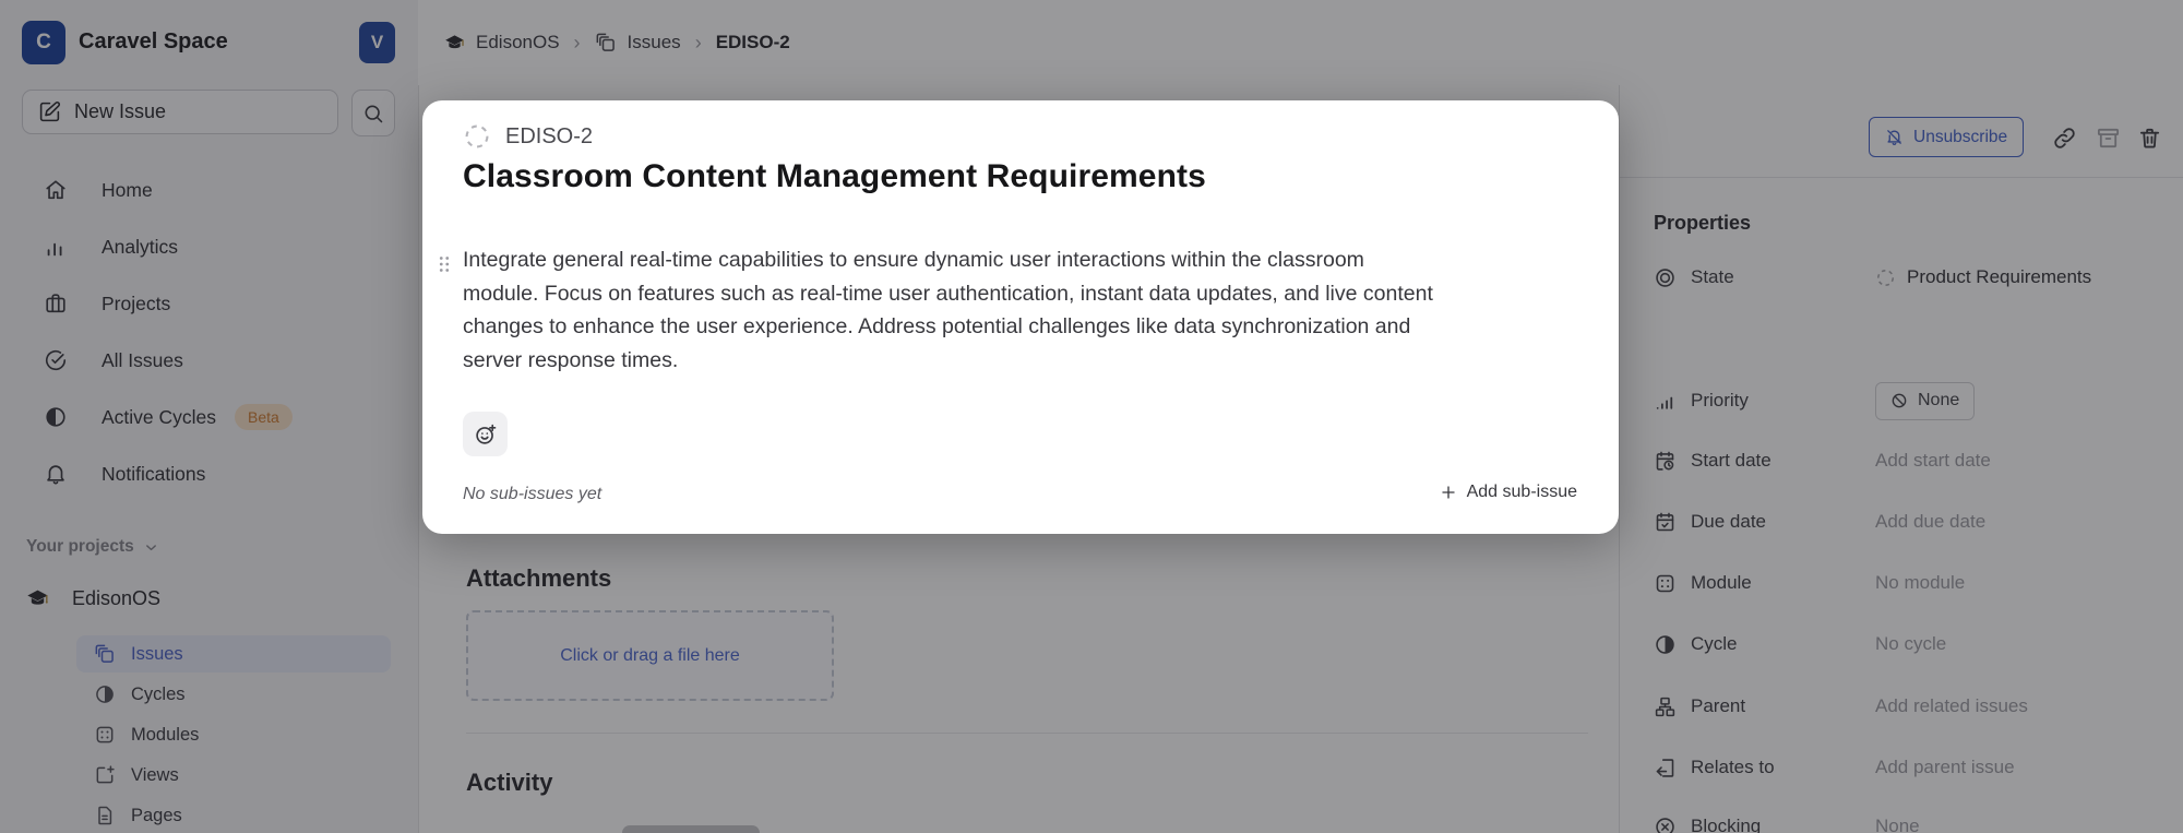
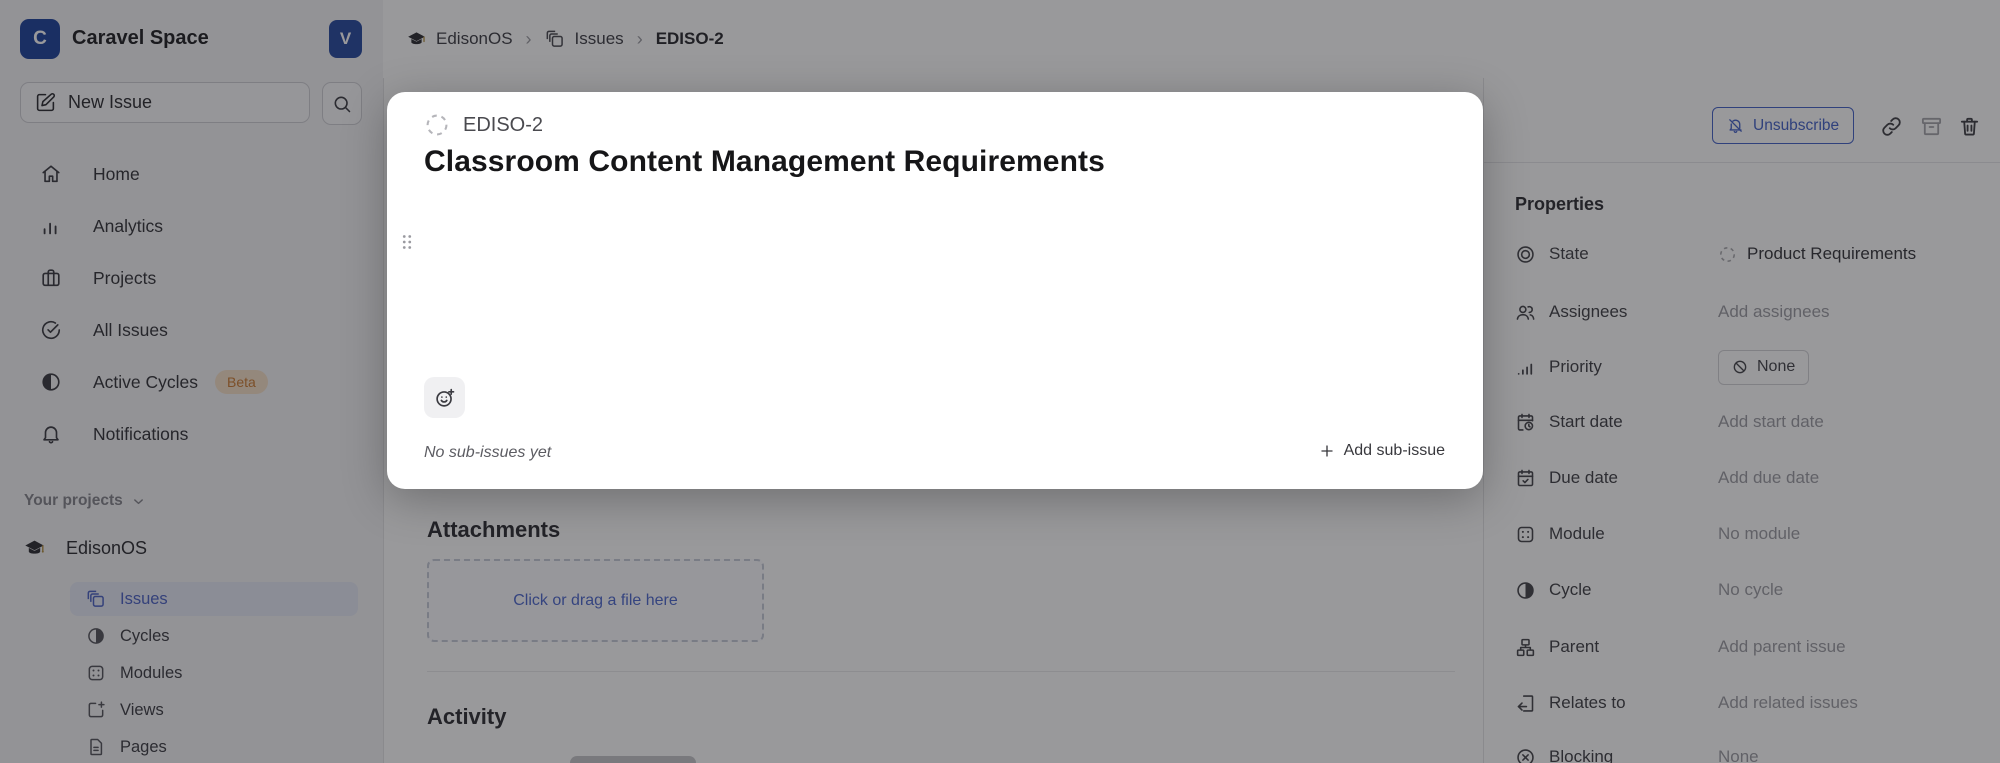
  C
  Caravel Space
  V
  New Issue
  Home
  Analytics
  Projects
  All Issues
  Active Cycles
  Beta
  Notifications
  Your projects
  EdisonOS
  Issues
  Cycles
  Modules
  Views
  Pages
  EdisonOS
  ›
  Issues
  ›
  EDISO-2
  Attachments
  Click or drag a file here
  Activity
  Unsubscribe
  Properties
  State
  Product Requirements
+ Assignees
+ Add assignees
  Priority
  None
  Start date
  Add start date
  Due date
  Add due date
  Module
  No module
  Cycle
  No cycle
  Parent
- Add related issues
+ Add parent issue
  Relates to
- Add parent issue
+ Add related issues
  Blocking
  None
  EDISO-2
  Classroom Content Management Requirements
- Integrate general real-time capabilities to ensure dynamic user interactions within the classroom
- module. Focus on features such as real-time user authentication, instant data updates, and live content
- changes to enhance the user experience. Address potential challenges like data synchronization and
- server response times.
  No sub-issues yet
  Add sub-issue
